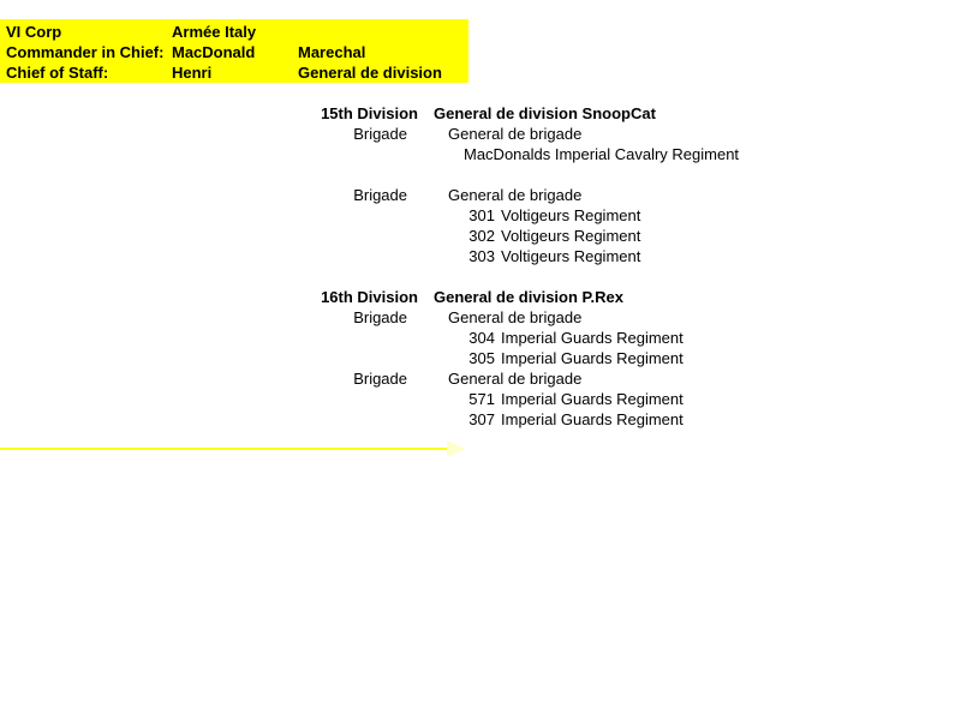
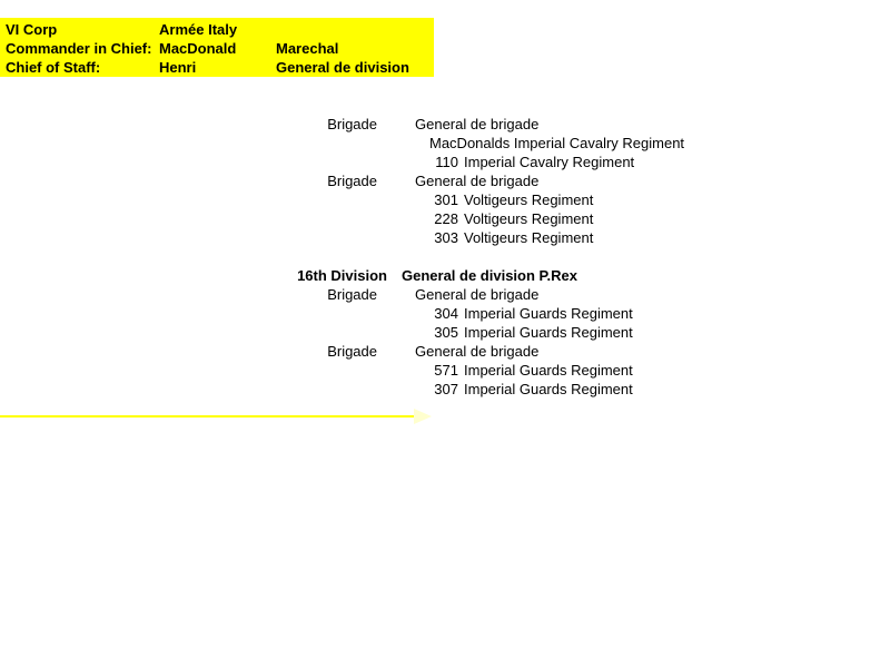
  VI Corp
  Armée Italy
  Commander in Chief:
  MacDonald
  Marechal
  Chief of Staff:
  Henri
  General de division
- 15th Division
- General de division SnoopCat
  Brigade
  General de brigade
  MacDonalds Imperial Cavalry Regiment
+ 110
+ Imperial Cavalry Regiment
  Brigade
  General de brigade
  301
  Voltigeurs Regiment
- 302
+ 228
  Voltigeurs Regiment
  303
  Voltigeurs Regiment
  16th Division
  General de division P.Rex
  Brigade
  General de brigade
  304
  Imperial Guards Regiment
  305
  Imperial Guards Regiment
  Brigade
  General de brigade
  571
  Imperial Guards Regiment
  307
  Imperial Guards Regiment
